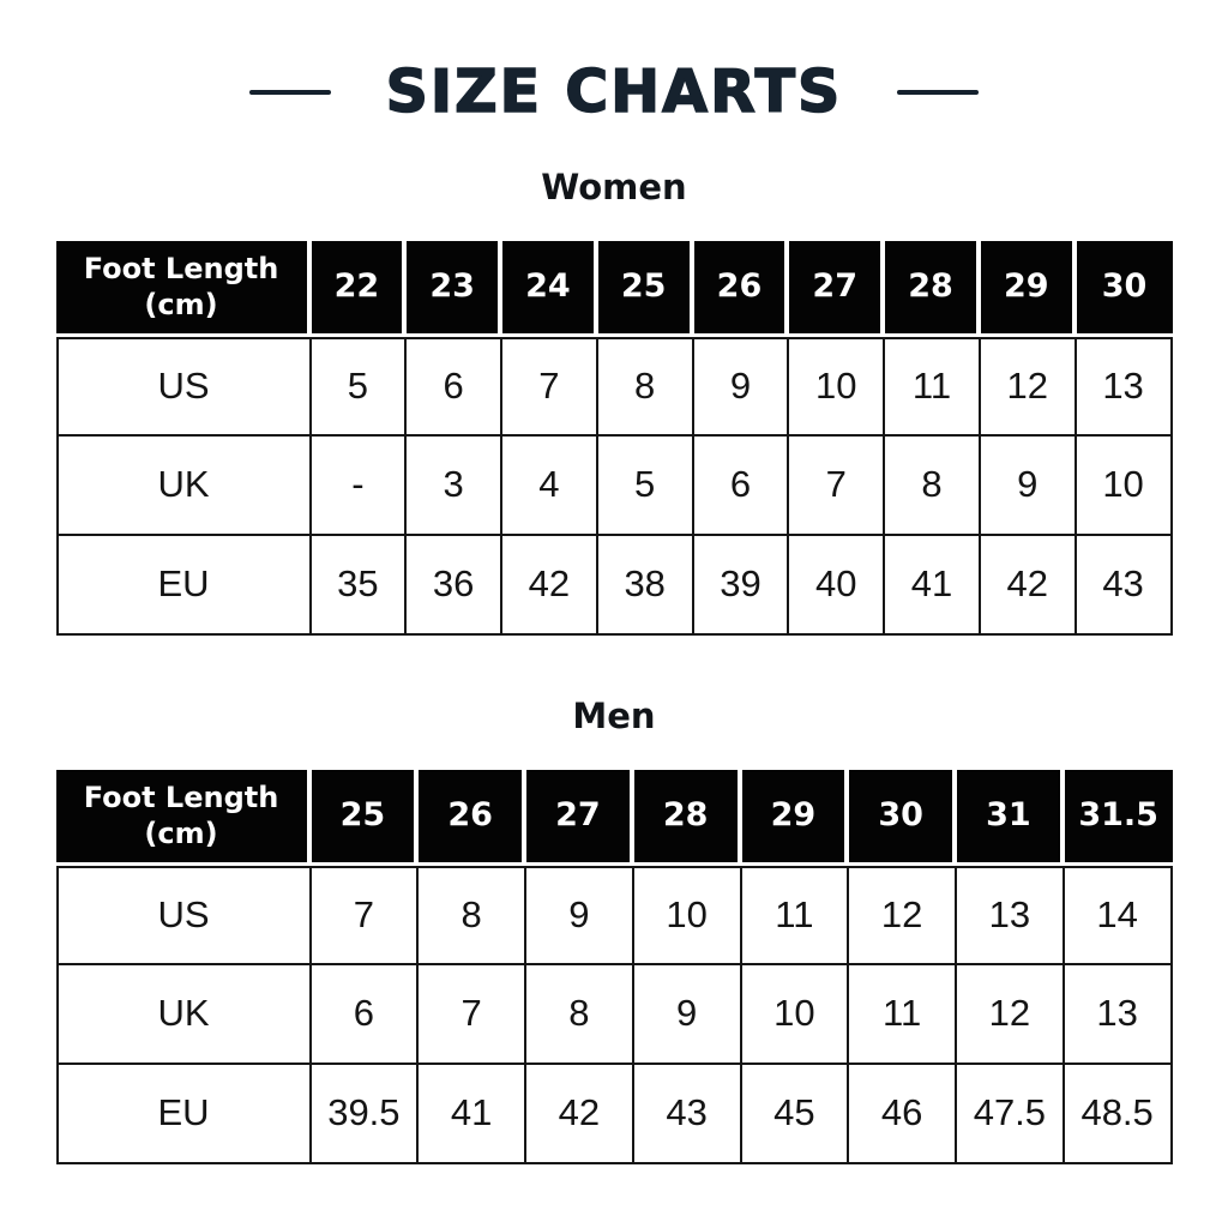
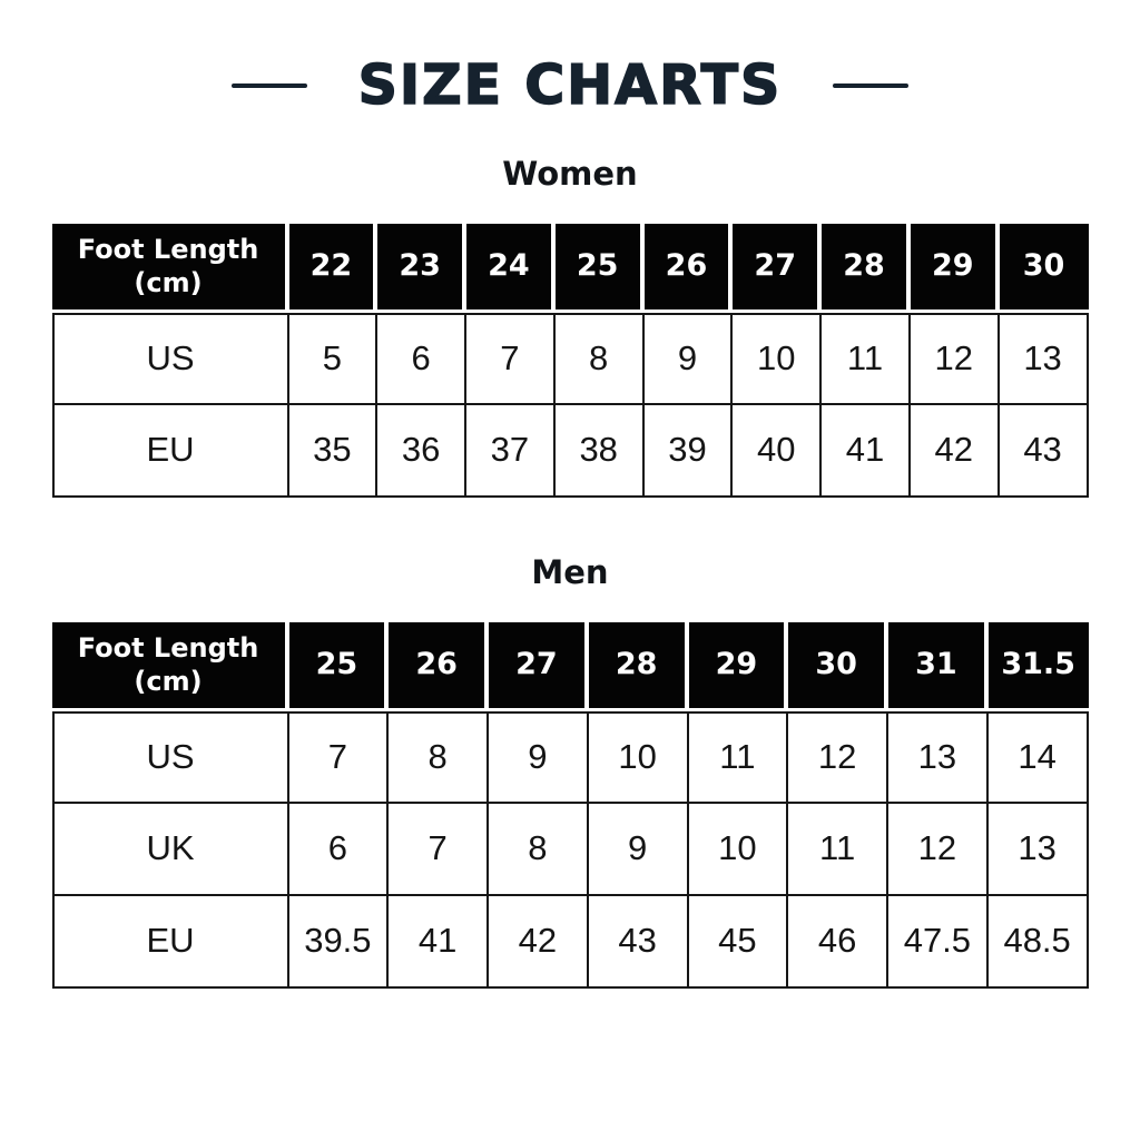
  SIZE CHARTS
  Women
  Foot Length (cm)	22	23	24	25	26	27	28	29	30
  US	5	6	7	8	9	10	11	12	13
- UK	-	3	4	5	6	7	8	9	10
- EU	35	36	42	38	39	40	41	42	43
+ EU	35	36	37	38	39	40	41	42	43
  Men
  Foot Length (cm)	25	26	27	28	29	30	31	31.5
  US	7	8	9	10	11	12	13	14
  UK	6	7	8	9	10	11	12	13
  EU	39.5	41	42	43	45	46	47.5	48.5
